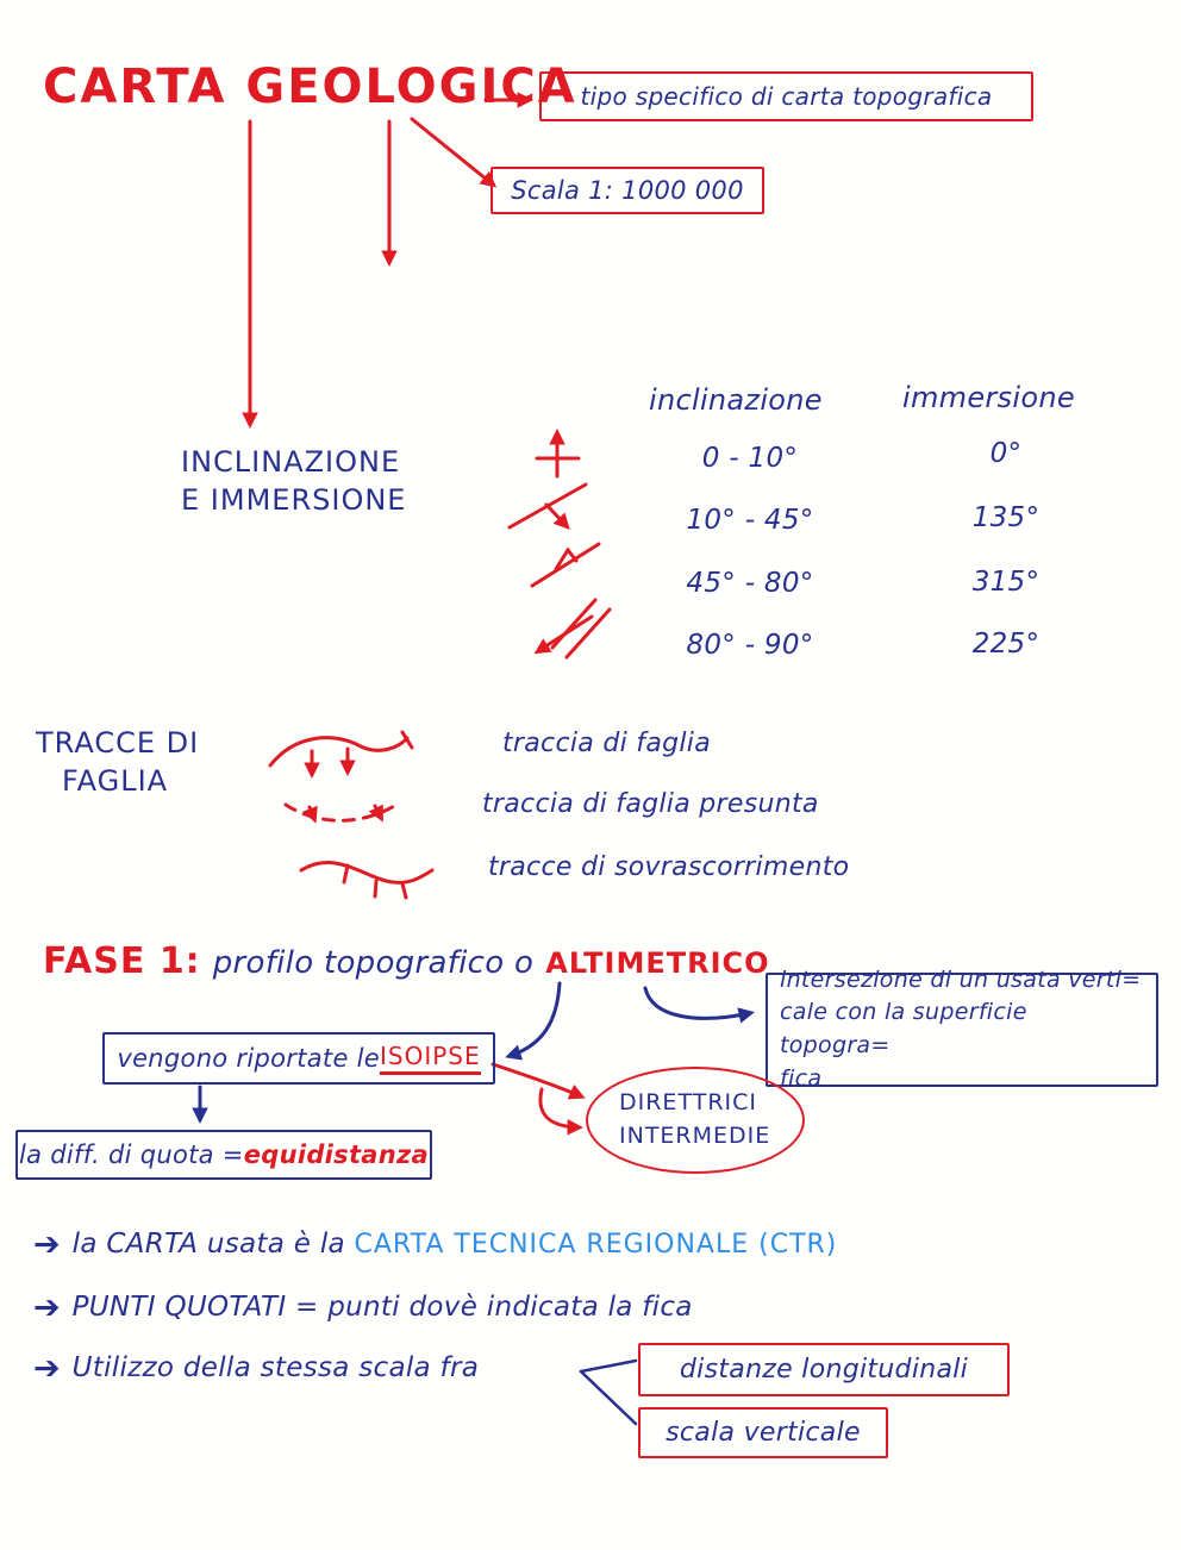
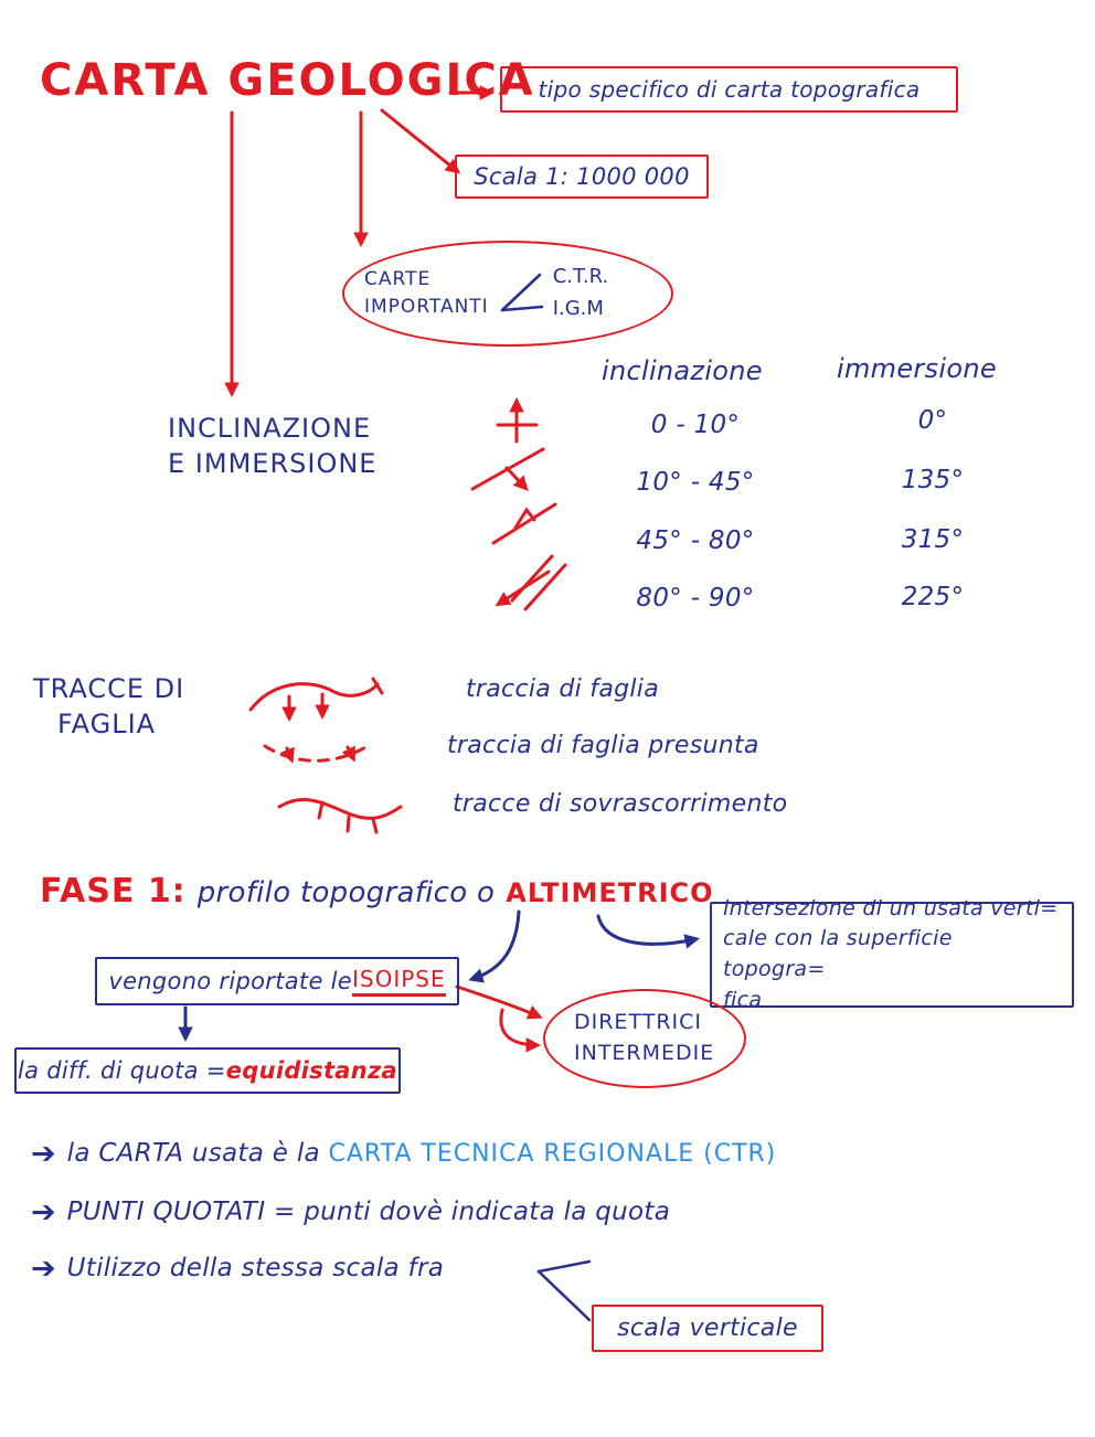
  CARTA GEOLOGICA
  tipo specifico di carta topografica
  Scala 1: 1000 000
+ CARTE
+ IMPORTANTI
+ C.T.R.
+ I.G.M
  INCLINAZIONE
  E IMMERSIONE
  inclinazione
  immersione
  0 - 10°
  0°
  10° - 45°
  135°
  45° - 80°
  315°
  80° - 90°
  225°
  TRACCE DI
  FAGLIA
  traccia di faglia
  traccia di faglia presunta
  tracce di sovrascorrimento
  FASE 1:
  profilo topografico o
  ALTIMETRICO
  intersezione di un usata verti=
  cale con la superficie topogra=
  fica
  vengono riportate le
  ISOIPSE
  DIRETTRICI
  INTERMEDIE
  la diff. di quota =
  equidistanza
  ➔
  la CARTA usata è la CARTA TECNICA REGIONALE (CTR)
  ➔
- PUNTI QUOTATI = punti dovè indicata la fica
+ PUNTI QUOTATI = punti dovè indicata la quota
  ➔
  Utilizzo della stessa scala fra
- distanze longitudinali
  scala verticale
